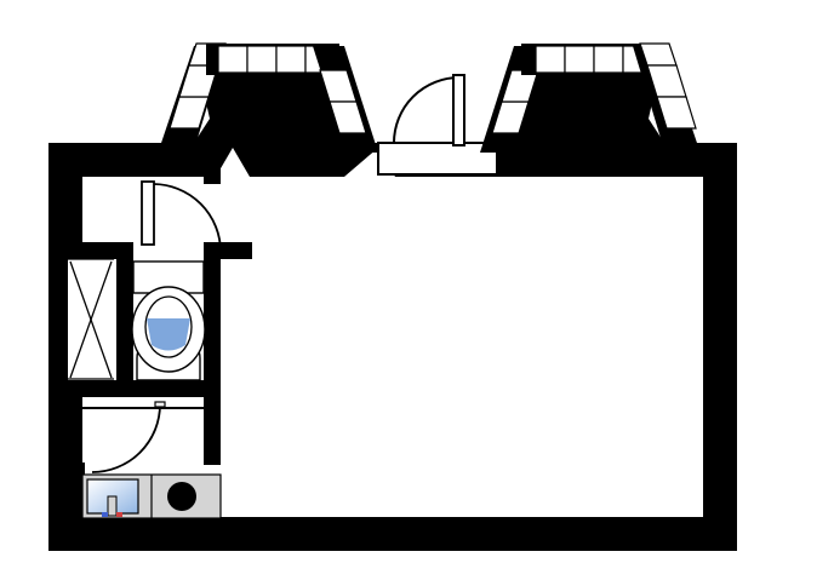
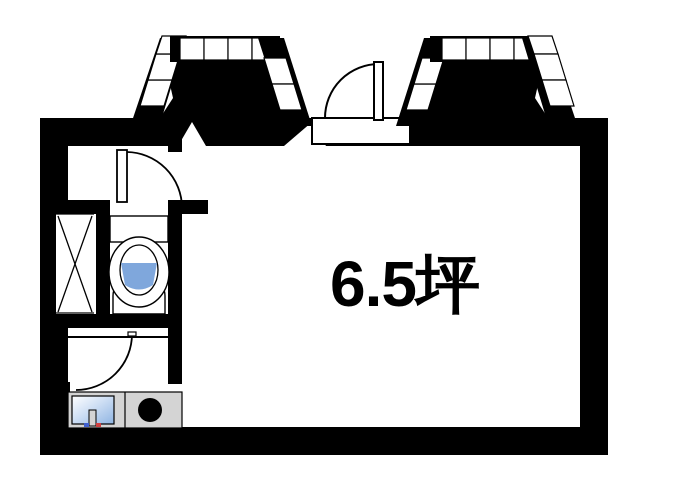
+ 6.5坪
